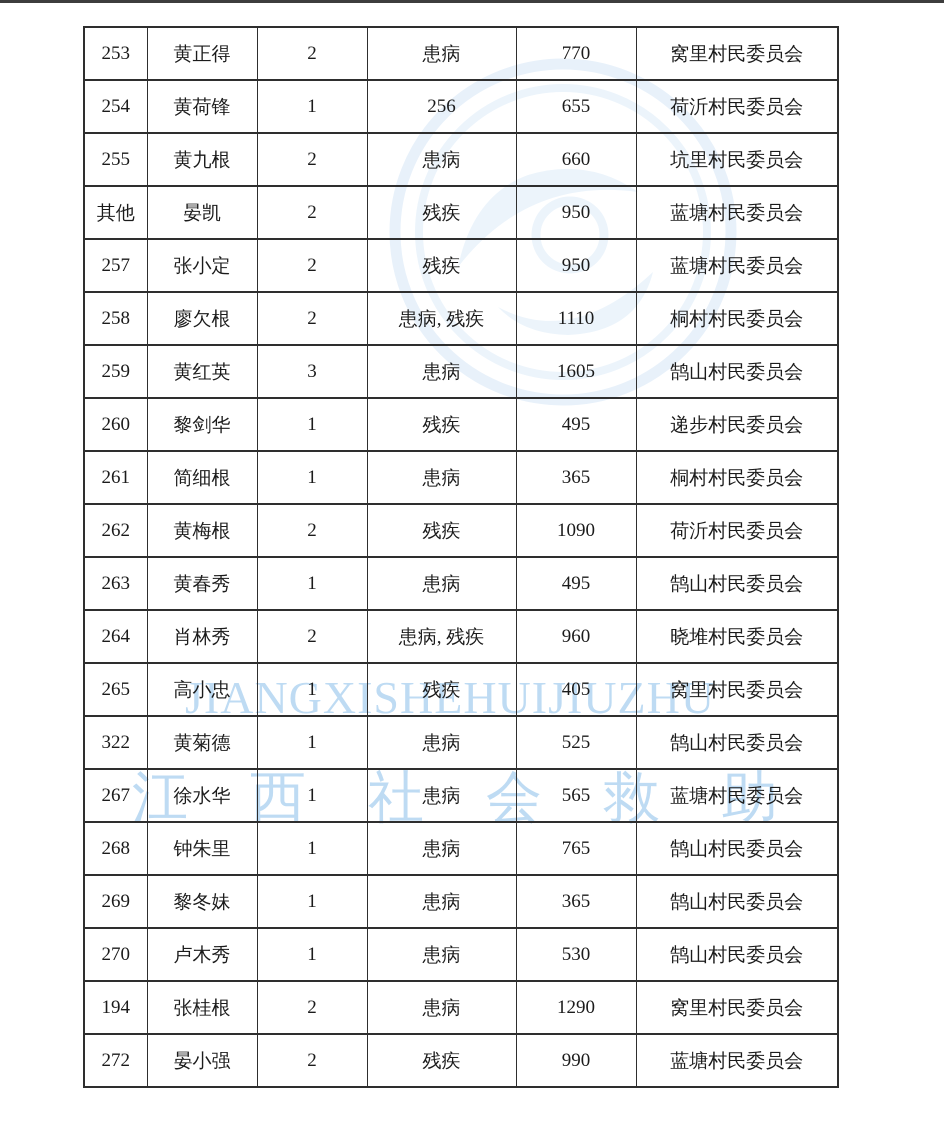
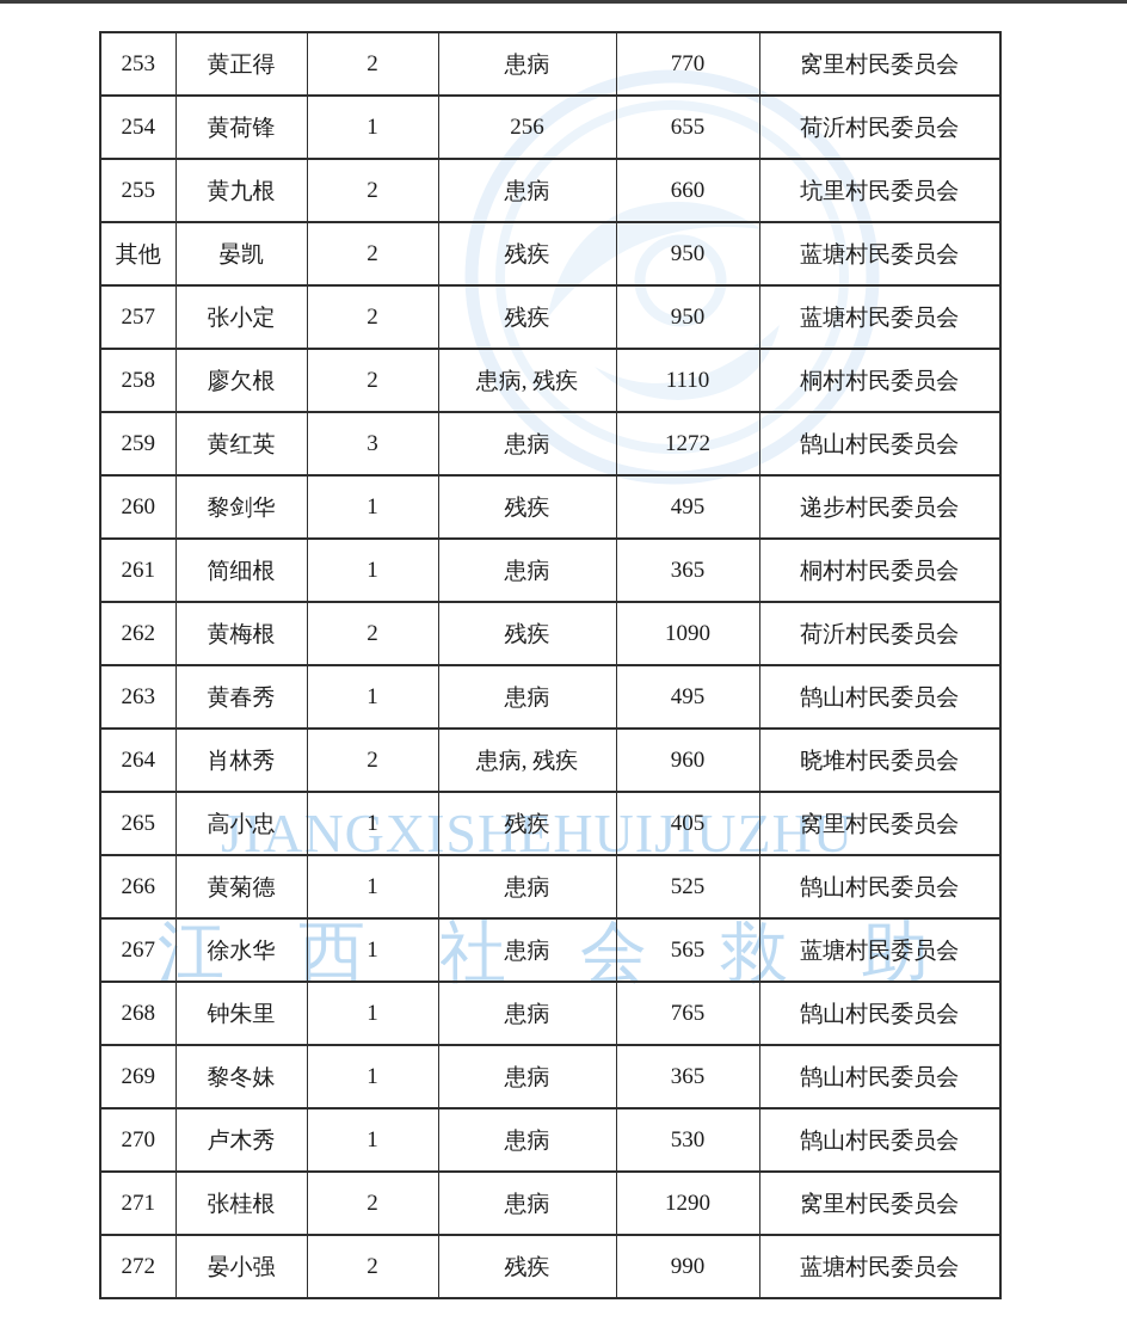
  JIANGXISHEHUIJIUZHU
  江西社会救助
  253	黄正得	2	患病	770	窝里村民委员会
  254	黄荷锋	1	256	655	荷沂村民委员会
  255	黄九根	2	患病	660	坑里村民委员会
  其他	晏凯	2	残疾	950	蓝塘村民委员会
  257	张小定	2	残疾	950	蓝塘村民委员会
  258	廖欠根	2	患病, 残疾	1110	桐村村民委员会
- 259	黄红英	3	患病	1605	鹄山村民委员会
+ 259	黄红英	3	患病	1272	鹄山村民委员会
  260	黎剑华	1	残疾	495	递步村民委员会
  261	简细根	1	患病	365	桐村村民委员会
  262	黄梅根	2	残疾	1090	荷沂村民委员会
  263	黄春秀	1	患病	495	鹄山村民委员会
  264	肖林秀	2	患病, 残疾	960	晓堆村民委员会
  265	高小忠	1	残疾	405	窝里村民委员会
- 322	黄菊德	1	患病	525	鹄山村民委员会
+ 266	黄菊德	1	患病	525	鹄山村民委员会
  267	徐水华	1	患病	565	蓝塘村民委员会
  268	钟朱里	1	患病	765	鹄山村民委员会
  269	黎冬妹	1	患病	365	鹄山村民委员会
  270	卢木秀	1	患病	530	鹄山村民委员会
- 194	张桂根	2	患病	1290	窝里村民委员会
+ 271	张桂根	2	患病	1290	窝里村民委员会
  272	晏小强	2	残疾	990	蓝塘村民委员会
